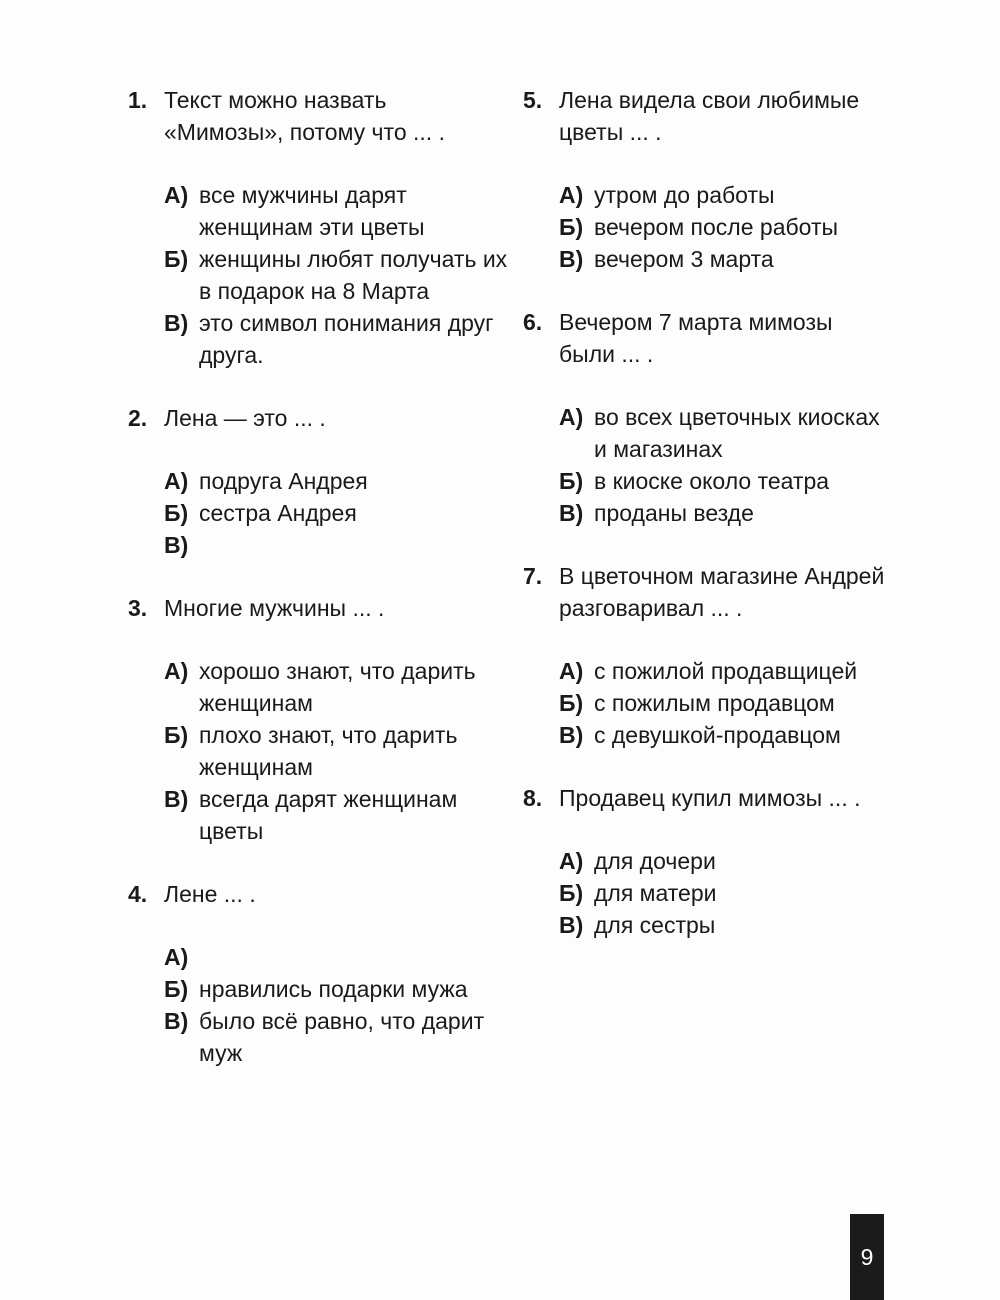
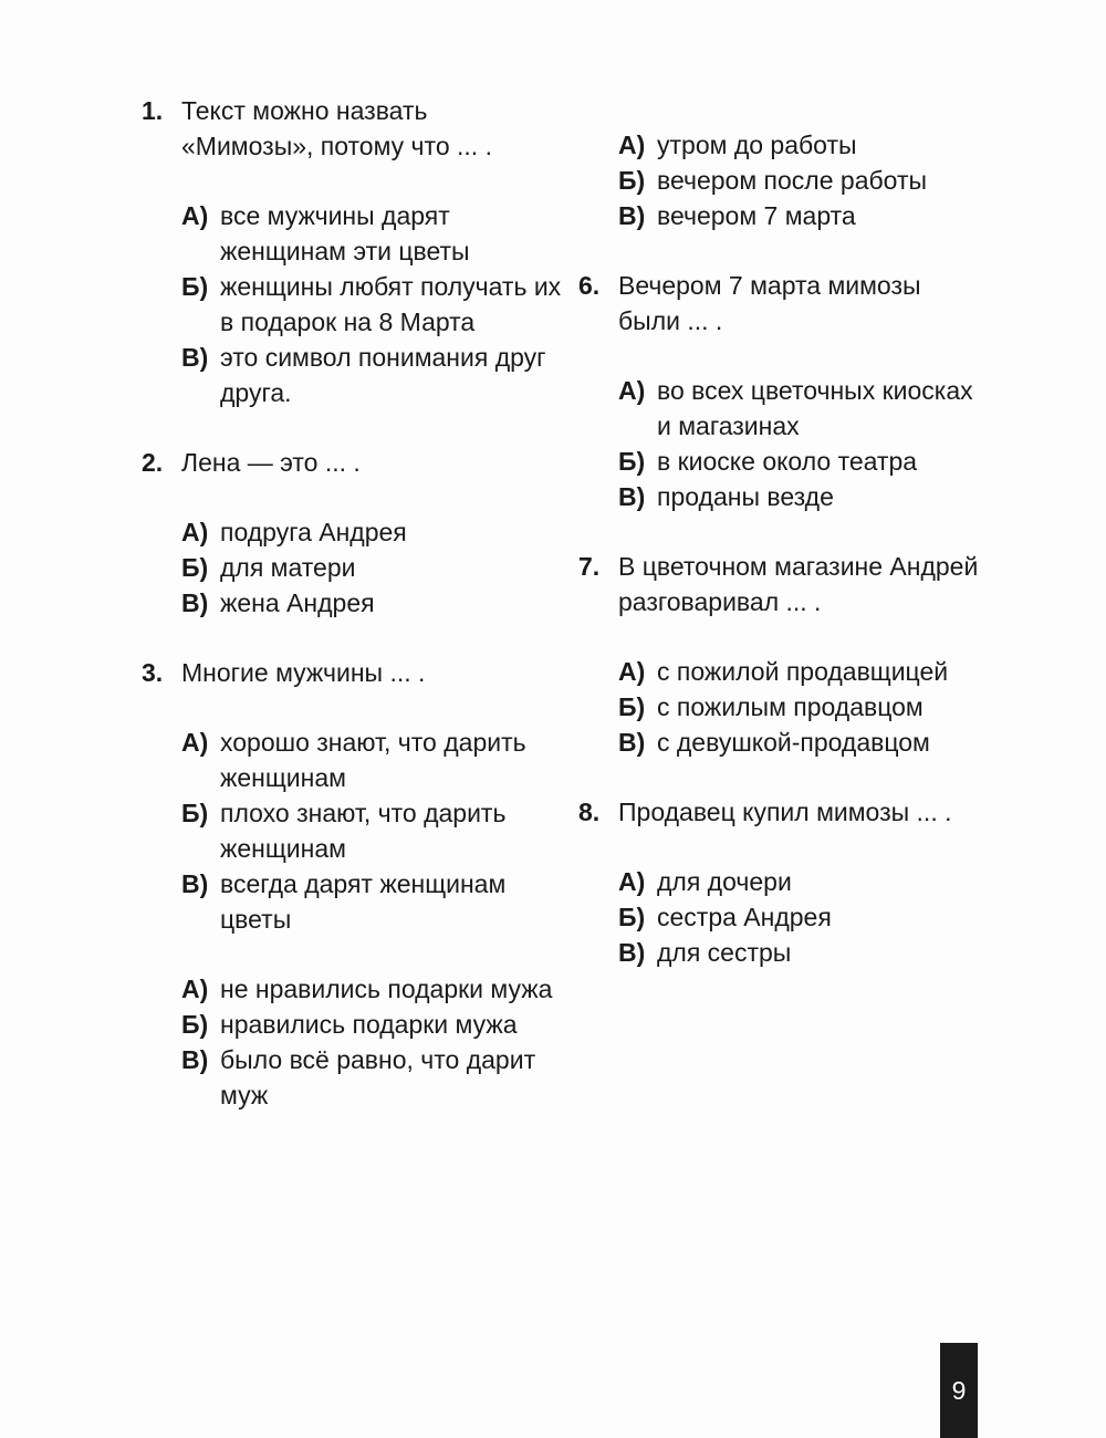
  1.
  Текст можно назвать
  «Мимозы», потому что ... .
  А)
  все мужчины дарят
  женщинам эти цветы
  Б)
  женщины любят получать их
  в подарок на 8 Марта
  В)
  это символ понимания друг
  друга.
  2.
  Лена — это ... .
  А)
  подруга Андрея
  Б)
- сестра Андрея
+ для матери
  В)
+ жена Андрея
  3.
  Многие мужчины ... .
  А)
  хорошо знают, что дарить
  женщинам
  Б)
  плохо знают, что дарить
  женщинам
  В)
  всегда дарят женщинам
  цветы
- 4.
- Лене ... .
  А)
+ не нравились подарки мужа
  Б)
  нравились подарки мужа
  В)
  было всё равно, что дарит
  муж
- 5.
- Лена видела свои любимые
- цветы ... .
  А)
  утром до работы
  Б)
  вечером после работы
  В)
- вечером 3 марта
+ вечером 7 марта
  6.
  Вечером 7 марта мимозы
  были ... .
  А)
  во всех цветочных киосках
  и магазинах
  Б)
  в киоске около театра
  В)
  проданы везде
  7.
  В цветочном магазине Андрей
  разговаривал ... .
  А)
  с пожилой продавщицей
  Б)
  с пожилым продавцом
  В)
  с девушкой-продавцом
  8.
  Продавец купил мимозы ... .
  А)
  для дочери
  Б)
- для матери
+ сестра Андрея
  В)
  для сестры
  9
